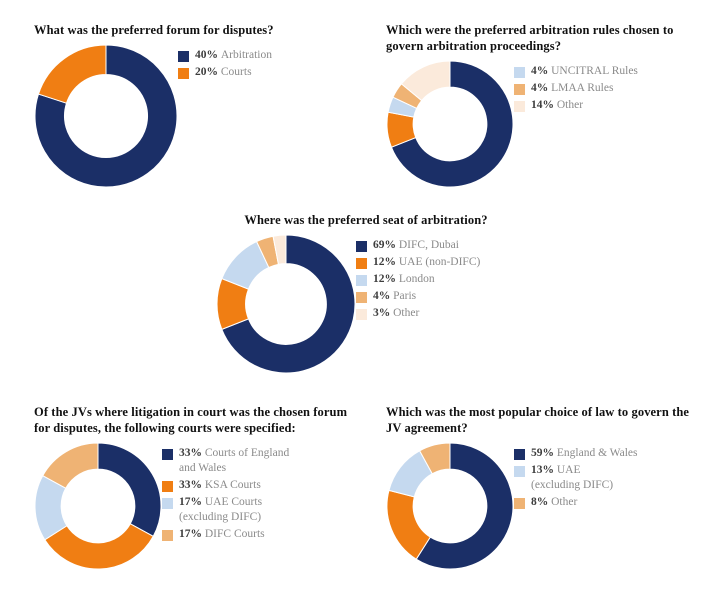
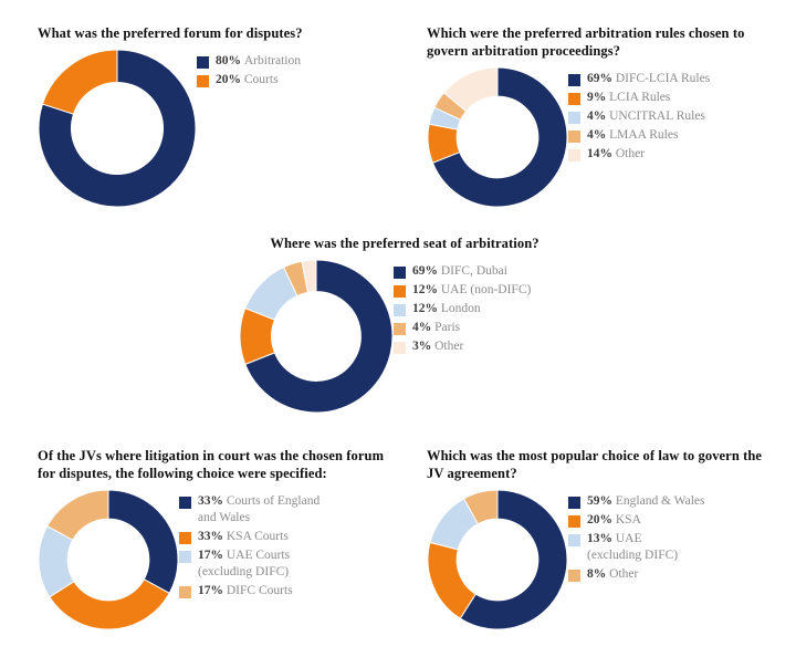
  What was the preferred forum for disputes?
- 40% Arbitration
+ 80% Arbitration
  20% Courts
  Which were the preferred arbitration rules chosen to govern arbitration proceedings?
+ 69% DIFC-LCIA Rules
+ 9% LCIA Rules
  4% UNCITRAL Rules
  4% LMAA Rules
  14% Other
  Where was the preferred seat of arbitration?
  69% DIFC, Dubai
  12% UAE (non-DIFC)
  12% London
  4% Paris
  3% Other
- Of the JVs where litigation in court was the chosen forum for disputes, the following courts were specified:
+ Of the JVs where litigation in court was the chosen forum for disputes, the following choice were specified:
  33% Courts of England
  and Wales
  33% KSA Courts
  17% UAE Courts
  (excluding DIFC)
  17% DIFC Courts
  Which was the most popular choice of law to govern the JV agreement?
  59% England & Wales
+ 20% KSA
  13% UAE
  (excluding DIFC)
  8% Other
